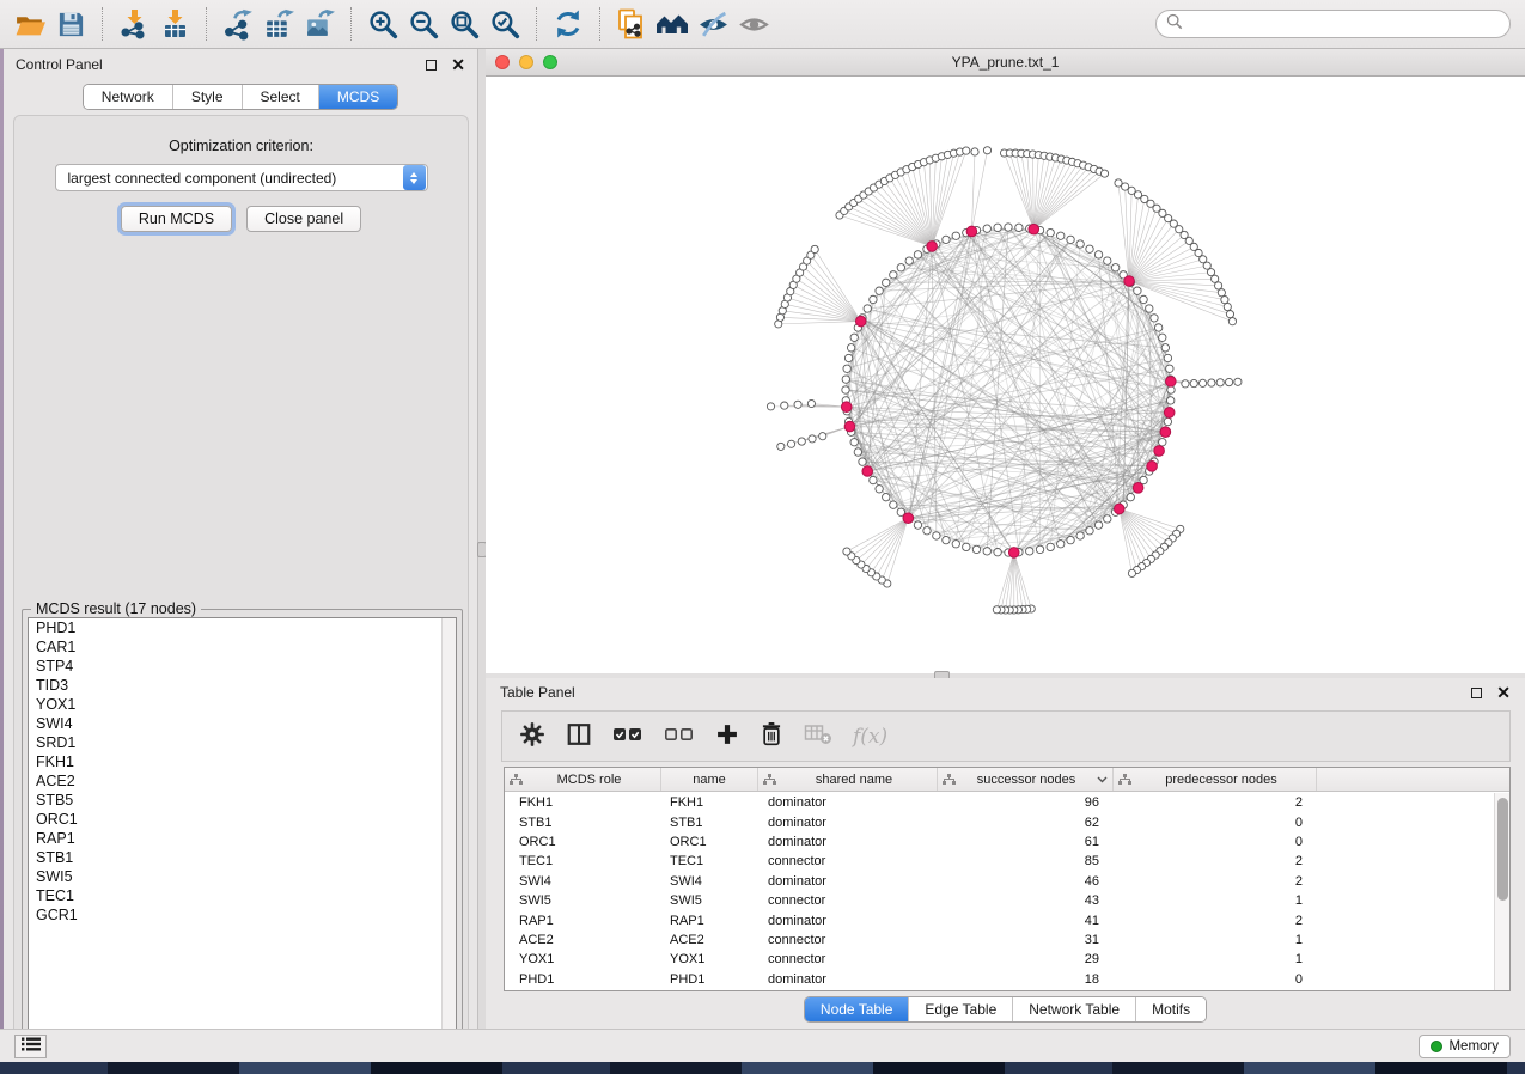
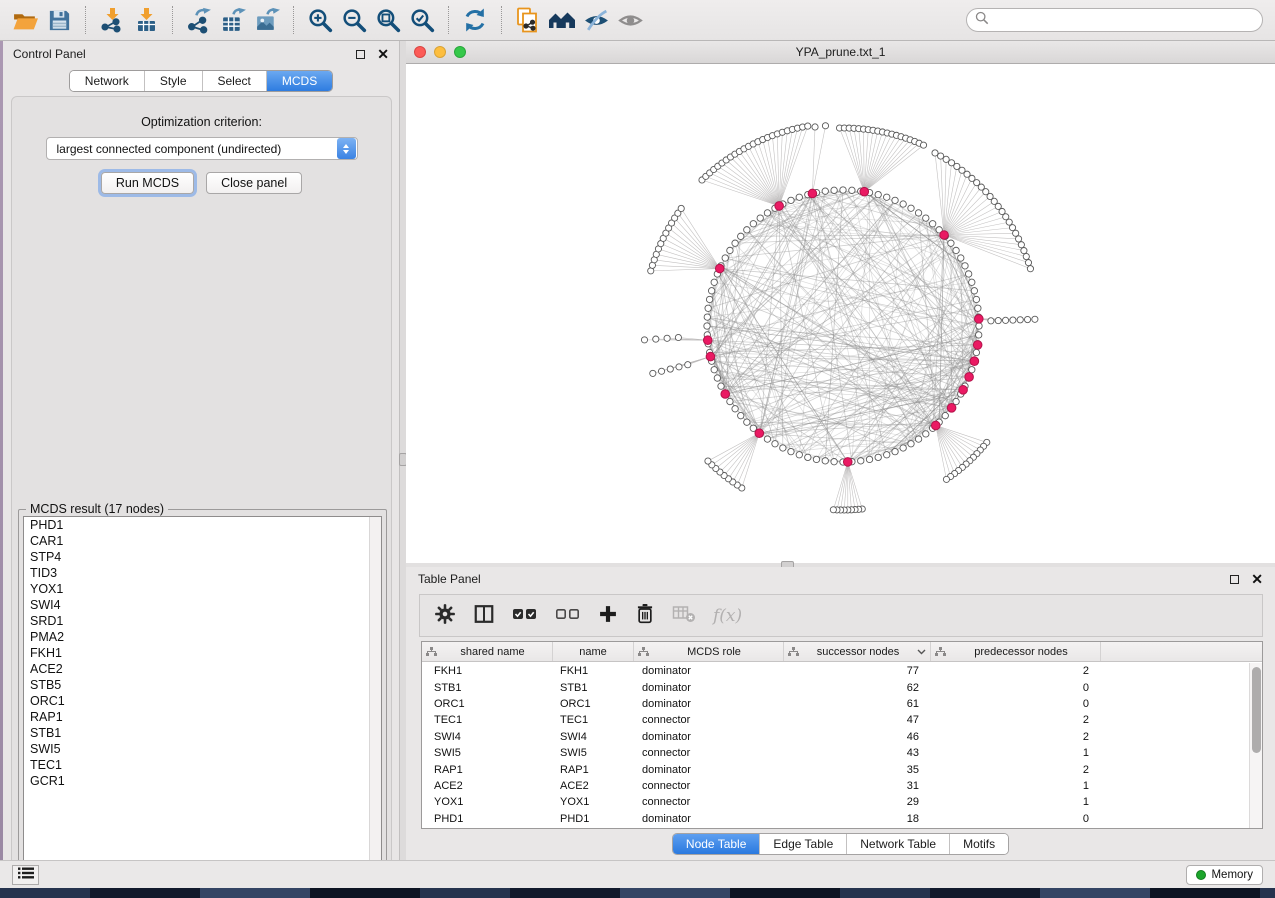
  Control Panel
  ✕
  Network
  Style
  Select
  MCDS
  Optimization criterion:
  largest connected component (undirected)
  Run MCDS
  Close panel
  MCDS result (17 nodes)
  PHD1
  CAR1
  STP4
  TID3
  YOX1
  SWI4
  SRD1
+ PMA2
  FKH1
  ACE2
  STB5
  ORC1
  RAP1
  STB1
  SWI5
  TEC1
  GCR1
  YPA_prune.txt_1
  Table Panel
  ✕
  f(x)
- MCDS role
+ shared name
  name
- shared name
+ MCDS role
  successor nodes
  predecessor nodes
  FKH1
  FKH1
  dominator
- 96
+ 77
  2
  STB1
  STB1
  dominator
  62
  0
  ORC1
  ORC1
  dominator
  61
  0
  TEC1
  TEC1
  connector
- 85
+ 47
  2
  SWI4
  SWI4
  dominator
  46
  2
  SWI5
  SWI5
  connector
  43
  1
  RAP1
  RAP1
  dominator
- 41
+ 35
  2
  ACE2
  ACE2
  connector
  31
  1
  YOX1
  YOX1
  connector
  29
  1
  PHD1
  PHD1
  dominator
  18
  0
  Node Table
  Edge Table
  Network Table
  Motifs
  Memory
